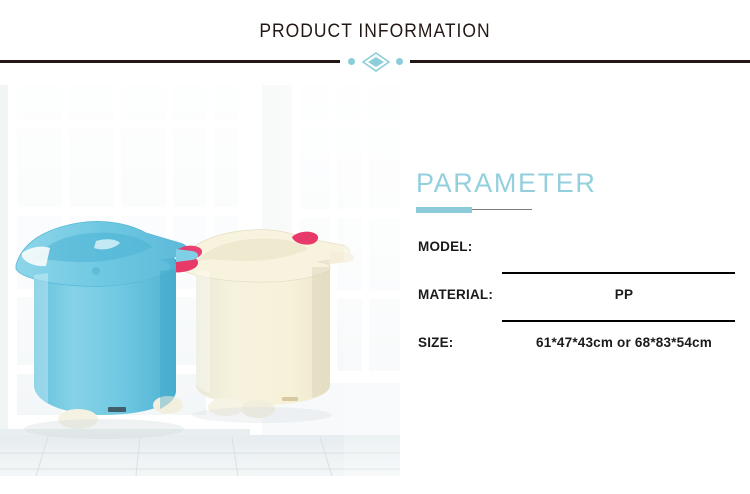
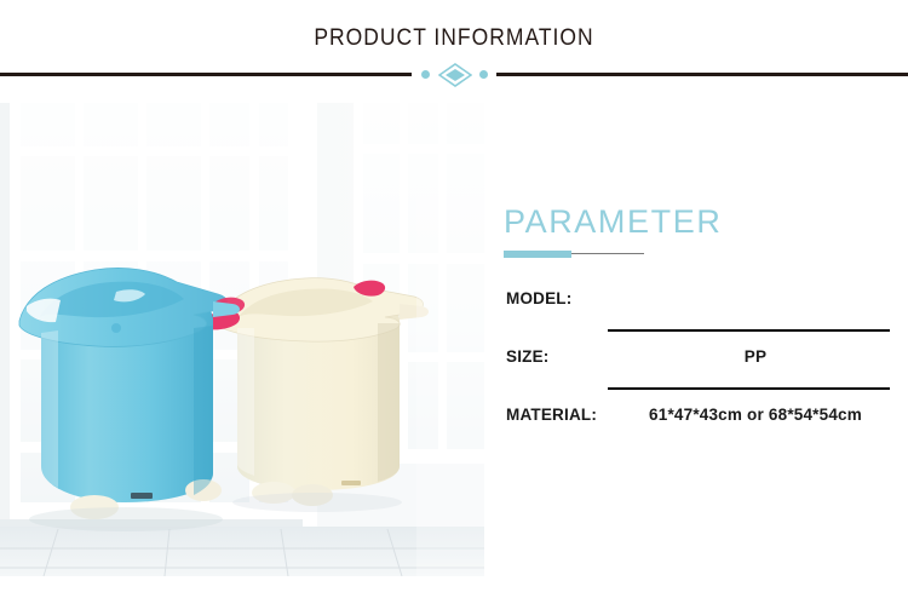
  PRODUCT INFORMATION
  PARAMETER
  MODEL:
- MATERIAL:
+ SIZE:
  PP
- SIZE:
+ MATERIAL:
- 61*47*43cm or 68*83*54cm
+ 61*47*43cm or 68*54*54cm
